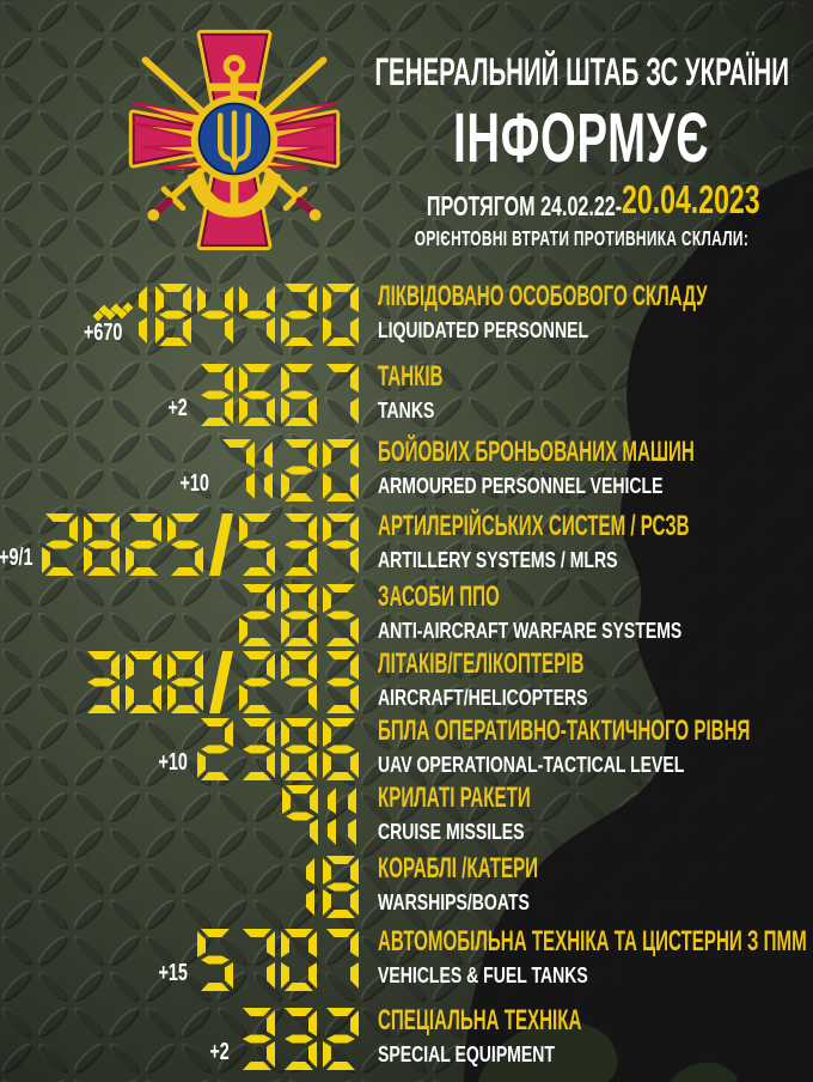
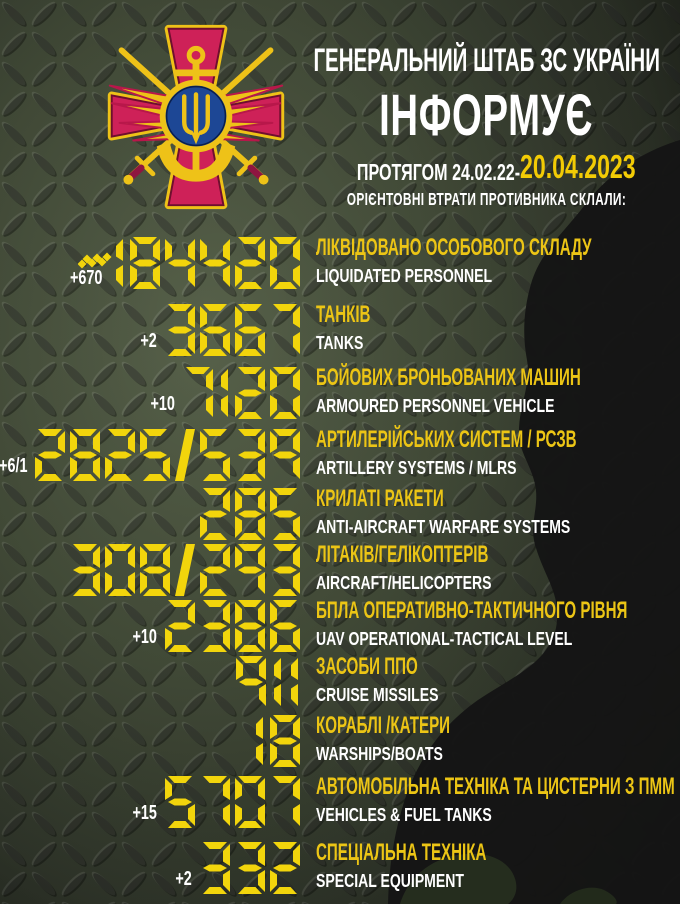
  ГЕНЕРАЛЬНИЙ ШТАБ ЗС УКРАЇНИ
  ІНФОРМУЄ
  ПРОТЯГОМ 24.02.22-
  20.04.2023
  ОРІЄНТОВНІ ВТРАТИ ПРОТИВНИКА СКЛАЛИ:
  +670
  ЛІКВІДОВАНО ОСОБОВОГО СКЛАДУ
  LIQUIDATED PERSONNEL
  +2
  ТАНКІВ
  TANKS
  +10
  БОЙОВИХ БРОНЬОВАНИХ МАШИН
  ARMOURED PERSONNEL VEHICLE
- +9/1
+ +6/1
  АРТИЛЕРІЙСЬКИХ СИСТЕМ / РСЗВ
  ARTILLERY SYSTEMS / MLRS
- ЗАСОБИ ППО
+ КРИЛАТІ РАКЕТИ
  ANTI-AIRCRAFT WARFARE SYSTEMS
  ЛІТАКІВ/ГЕЛІКОПТЕРІВ
  AIRCRAFT/HELICOPTERS
  +10
  БПЛА ОПЕРАТИВНО-ТАКТИЧНОГО РІВНЯ
  UAV OPERATIONAL-TACTICAL LEVEL
- КРИЛАТІ РАКЕТИ
+ ЗАСОБИ ППО
  CRUISE MISSILES
  КОРАБЛІ /КАТЕРИ
  WARSHIPS/BOATS
  +15
  АВТОМОБІЛЬНА ТЕХНІКА ТА ЦИСТЕРНИ З ПММ
  VEHICLES & FUEL TANKS
  +2
  СПЕЦІАЛЬНА ТЕХНІКА
  SPECIAL EQUIPMENT
